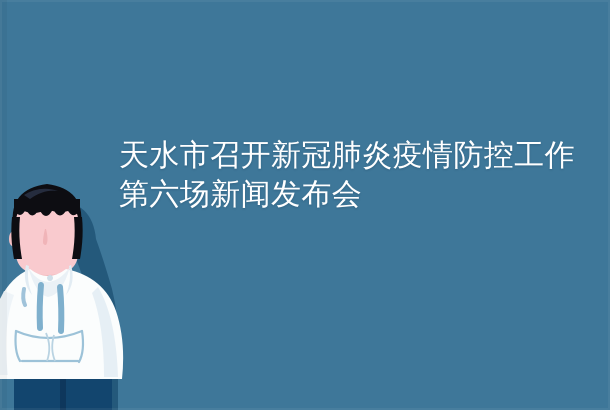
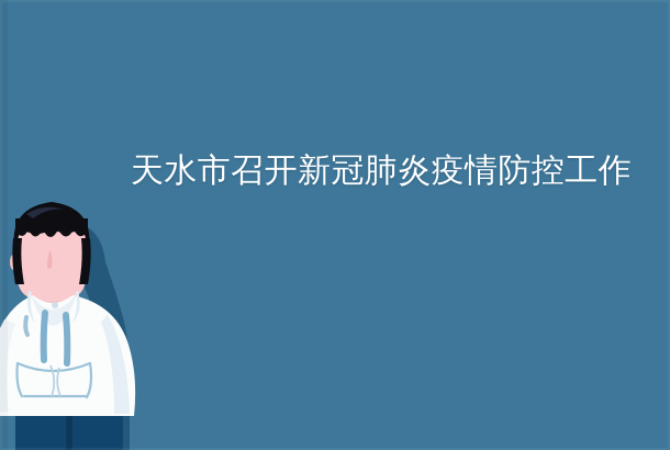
  天水市召开新冠肺炎疫情防控工作
- 第六场新闻发布会
